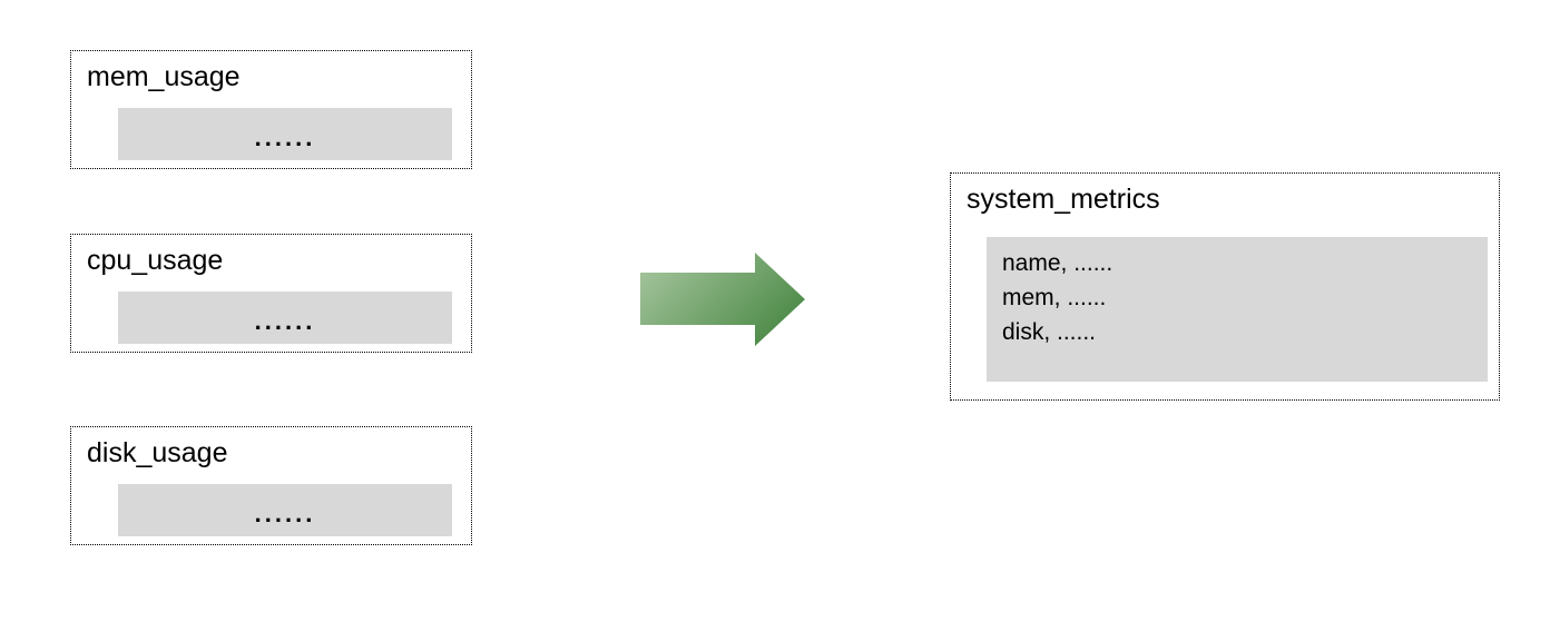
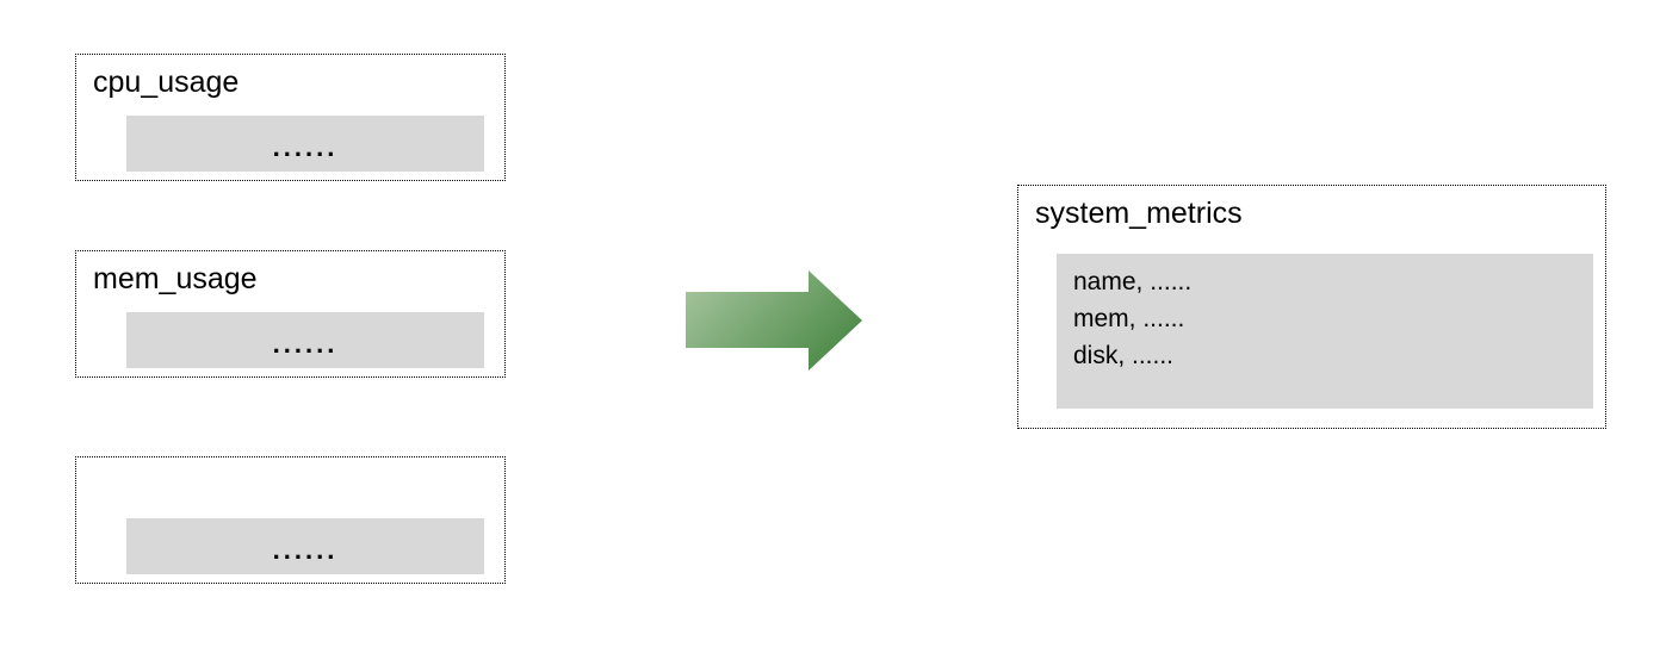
- mem_usage
+ cpu_usage
  ......
- cpu_usage
+ mem_usage
  ......
- disk_usage
  ......
  system_metrics
  name, ......
  mem, ......
  disk, ......
